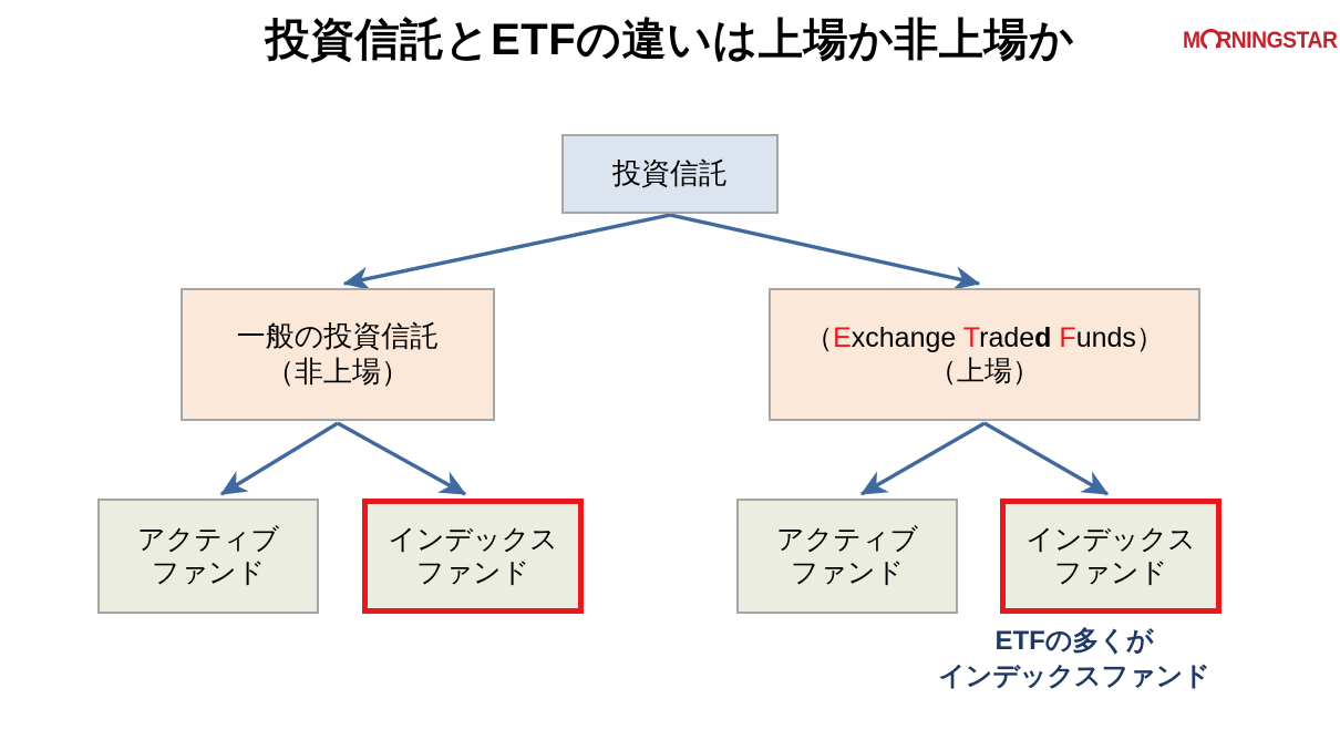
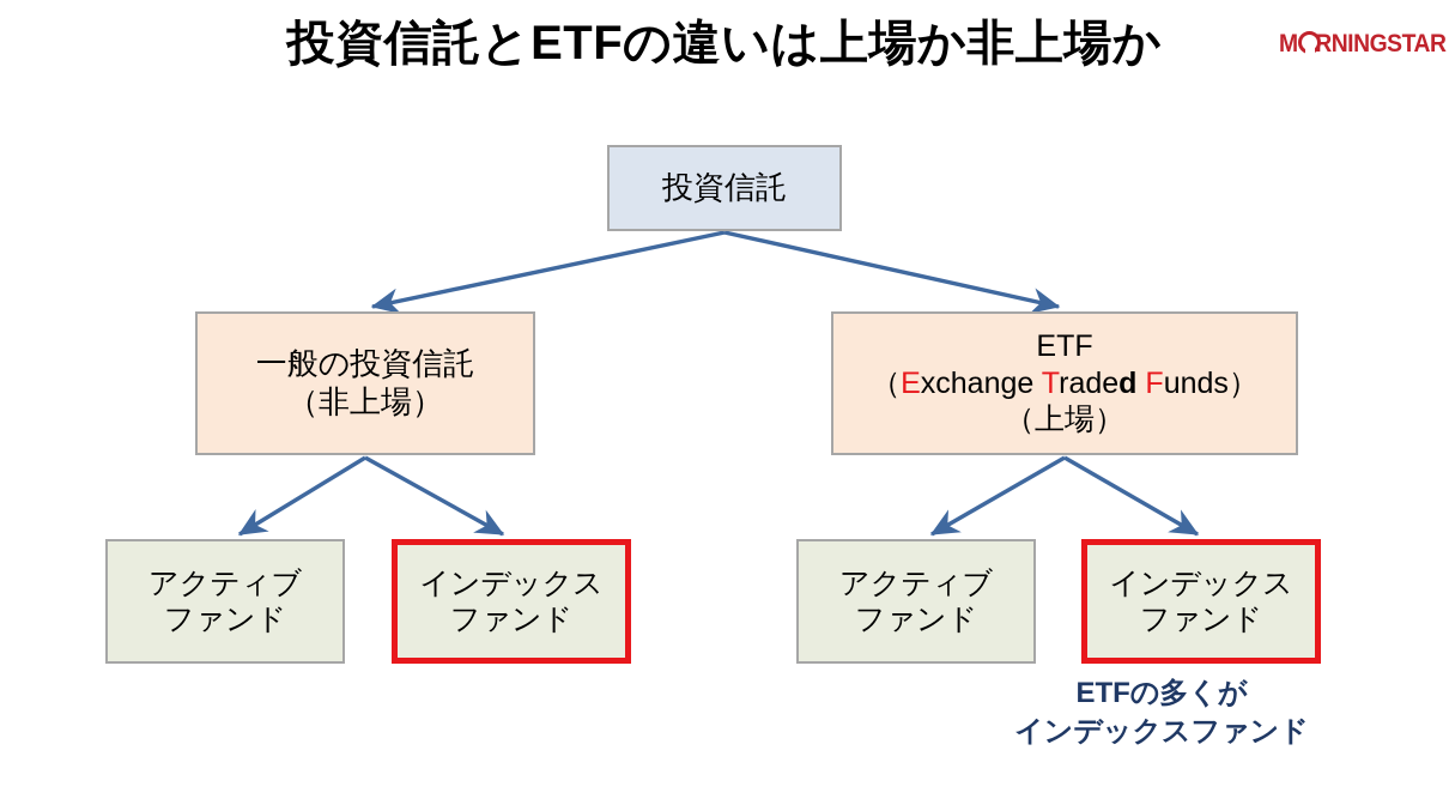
  投資信託とETFの違いは上場か非上場か
  MRNINGSTAR
  投資信託
  一般の投資信託
  （非上場）
+ ETF
  （Exchange Traded Funds）
  （上場）
  アクティブ
  ファンド
  インデックス
  ファンド
  アクティブ
  ファンド
  インデックス
  ファンド
  ETFの多くが
  インデックスファンド
